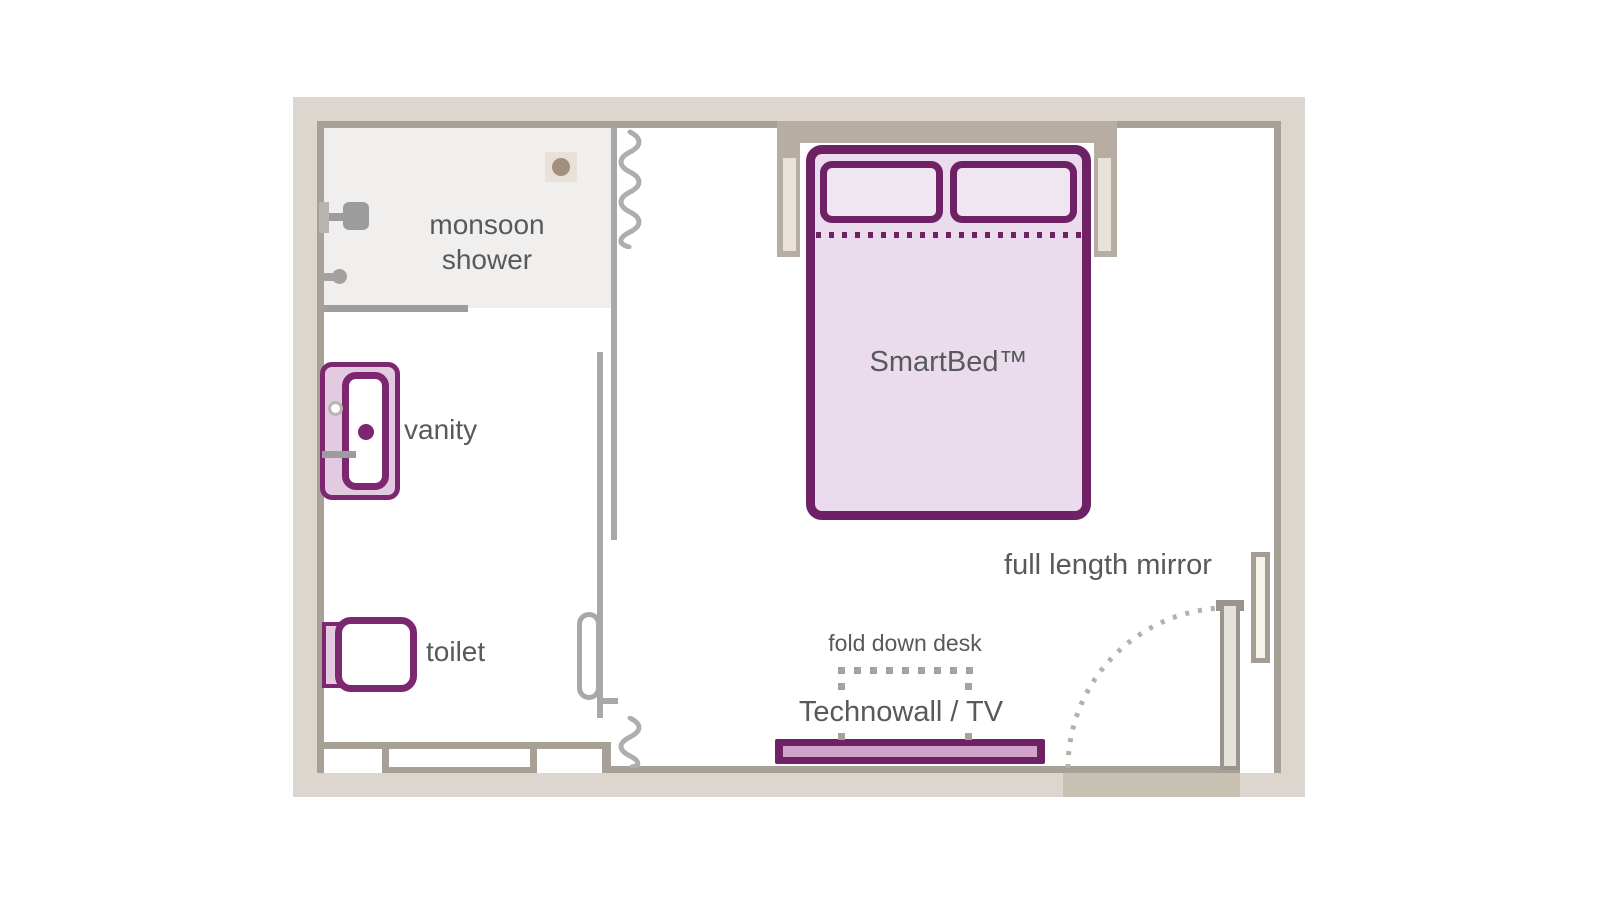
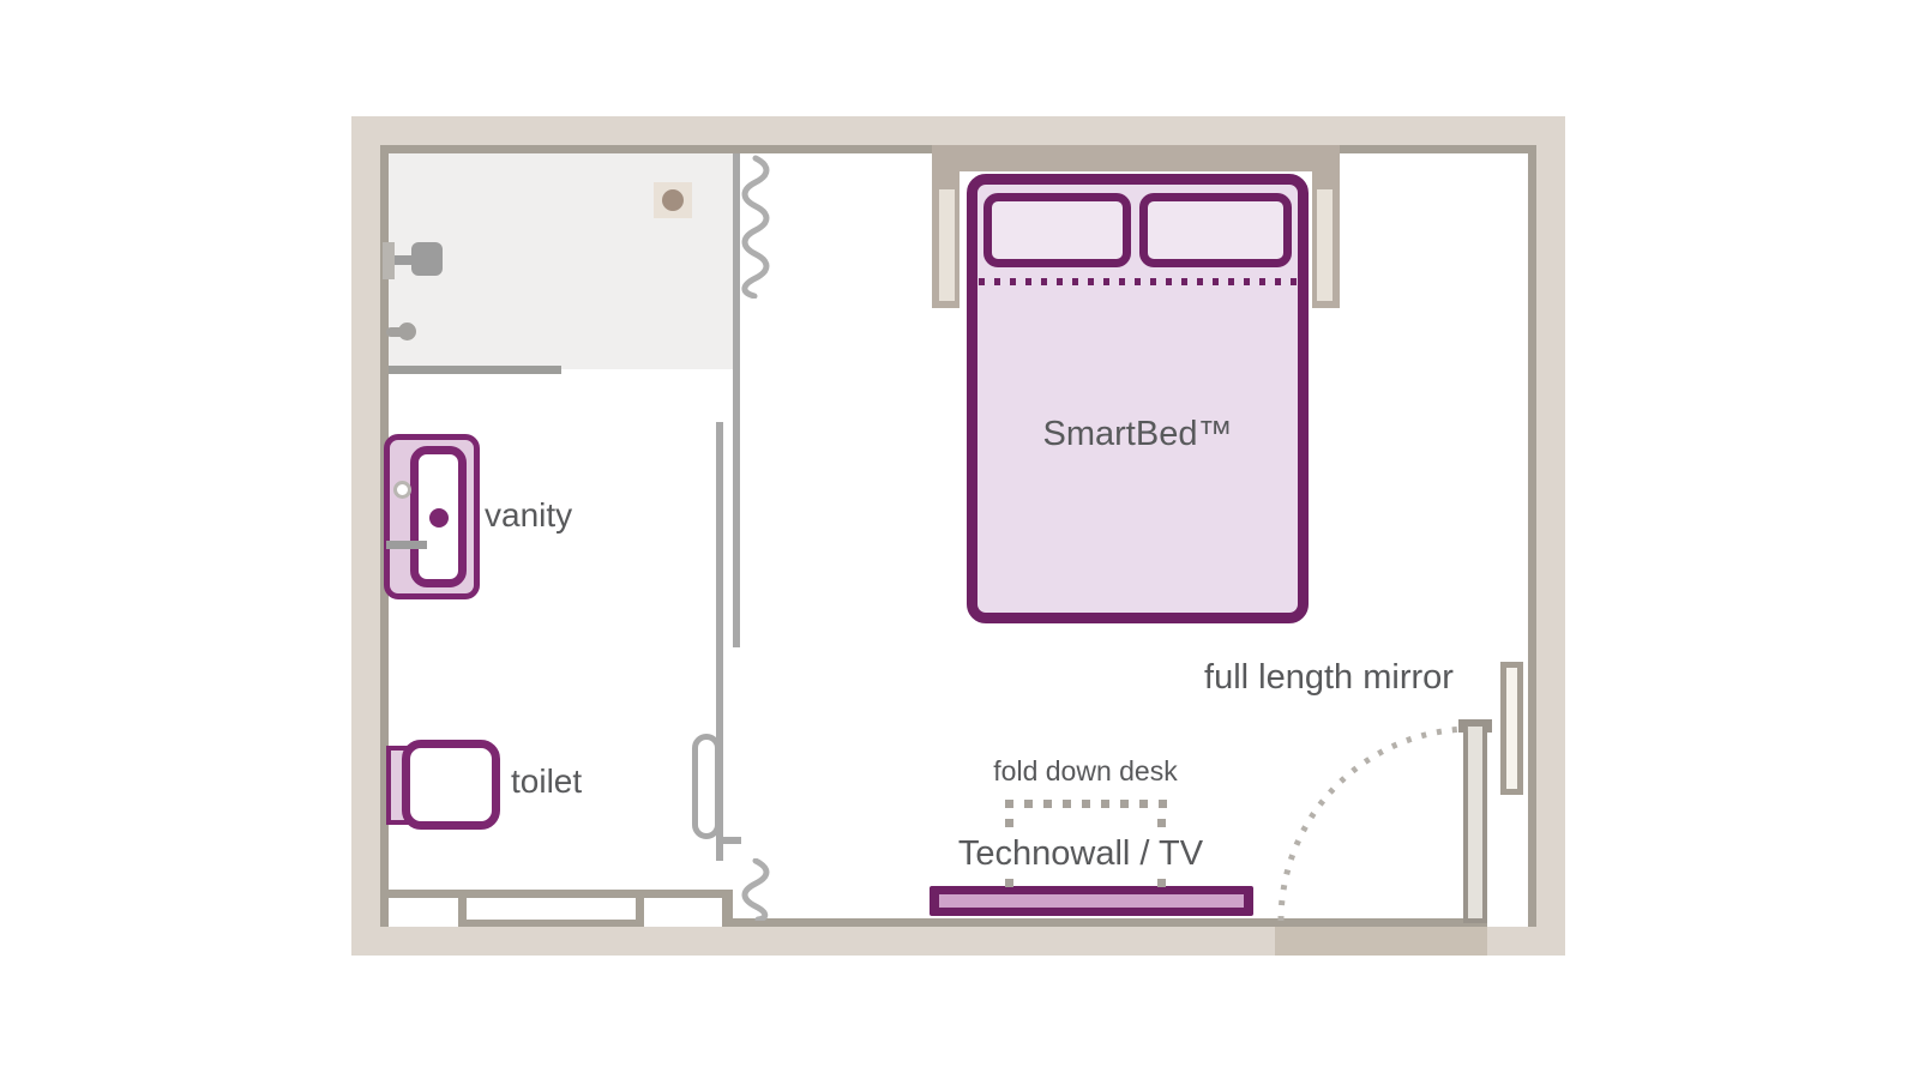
- monsoon shower
  vanity
  toilet
  SmartBed™
  fold down desk
  Technowall / TV
  full length mirror
